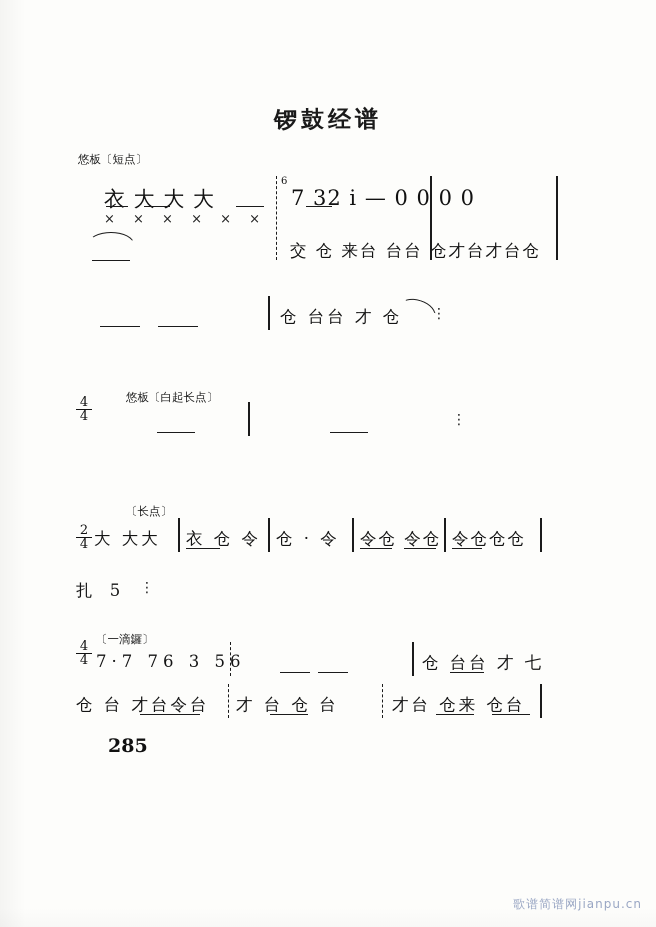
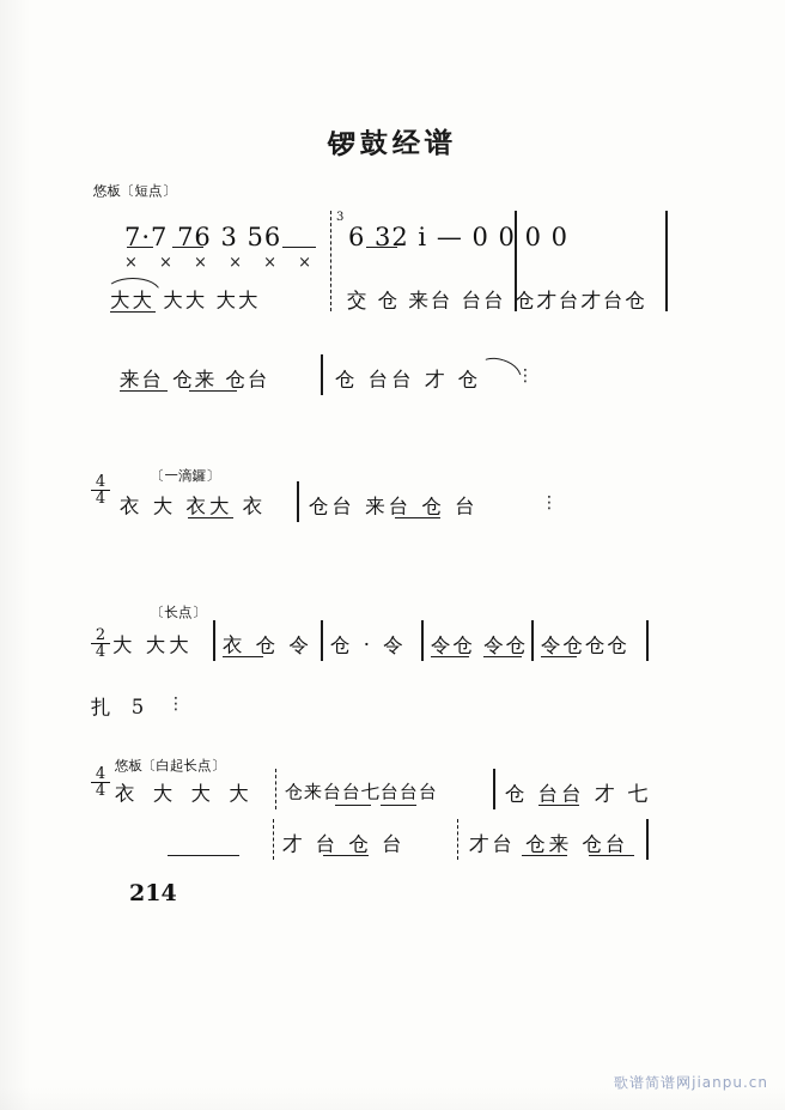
  锣鼓经谱
  悠板〔短点〕
- 衣 大 大 大
+ 7·7 76 3 56
- 6
+ 3
- 7 32 i — 0 0 0 0
+ 6 32 i — 0 0 0 0
  × × × × × ×
+ 大大 大大 大大
  交 仓 来台 台台 仓才台才台仓
+ 来台 仓来 仓台
  仓 台台 才 仓
  ⋮
  4
  4
- 悠板〔白起长点〕
+ 〔一滴鑼〕
+ 衣 大 衣大 衣
+ 仓台 来台 仓 台
  ⋮
  2
  4
  〔长点〕
  大 大大
  衣 仓 令
  仓 · 令
  令仓 令仓
  令仓仓仓
  扎 5
  ⋮
  4
  4
- 〔一滴鑼〕
+ 悠板〔白起长点〕
- 7·7 76 3 56
+ 衣 大 大 大
+ 仓来台台七台台台
  仓 台台 才 七
- 仓 台 才台令台
  才 台 仓 台
  才台 仓来 仓台
- 285
+ 214
  歌谱简谱网jianpu.cn
